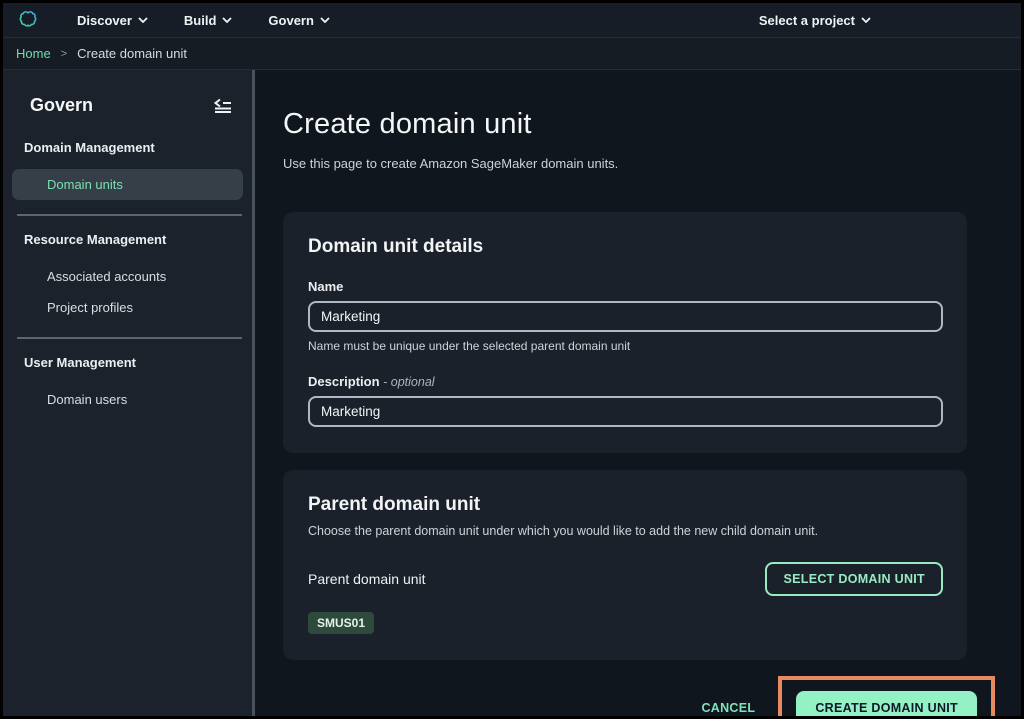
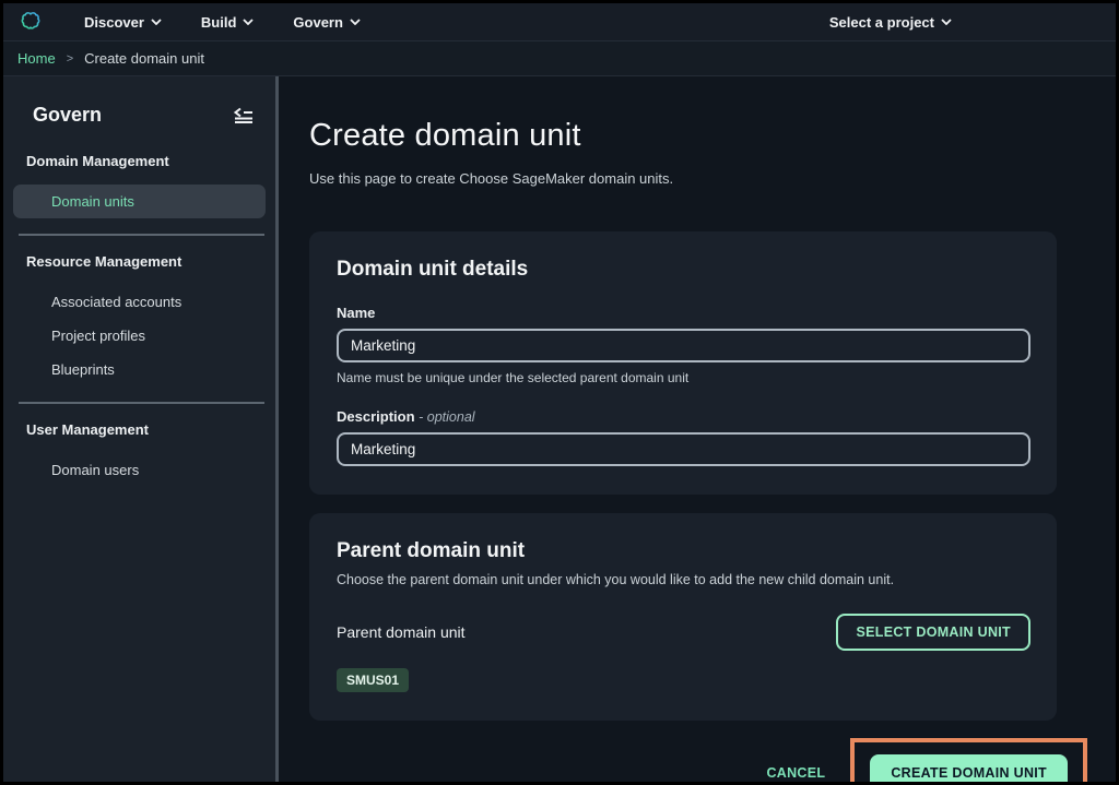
  Discover
  Build
  Govern
  Select a project
  Home
  >
  Create domain unit
  Govern
  Domain Management
  Domain units
  Resource Management
  Associated accounts
  Project profiles
+ Blueprints
  User Management
  Domain users
  Create domain unit
- Use this page to create Amazon SageMaker domain units.
+ Use this page to create Choose SageMaker domain units.
  Domain unit details
  Name
  Marketing
  Name must be unique under the selected parent domain unit
  Description - optional
  Marketing
  Parent domain unit
  Choose the parent domain unit under which you would like to add the new child domain unit.
  Parent domain unit
  SELECT DOMAIN UNIT
  SMUS01
  CANCEL
  CREATE DOMAIN UNIT
